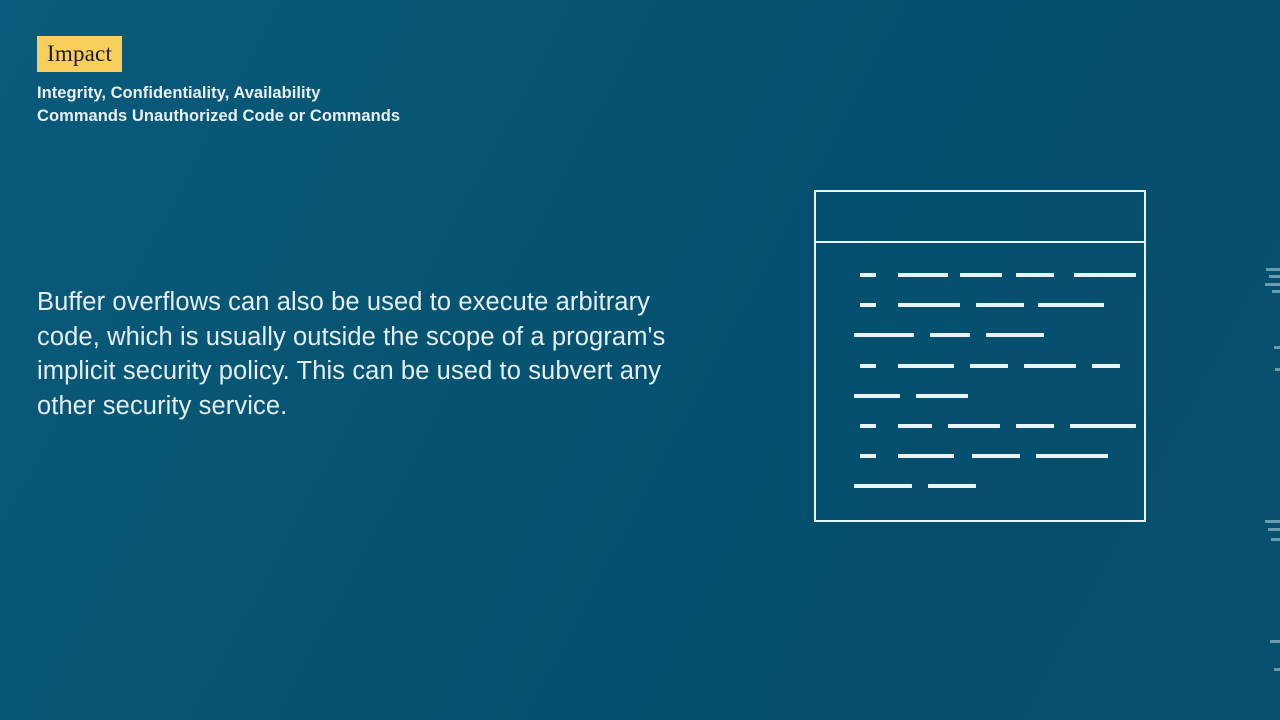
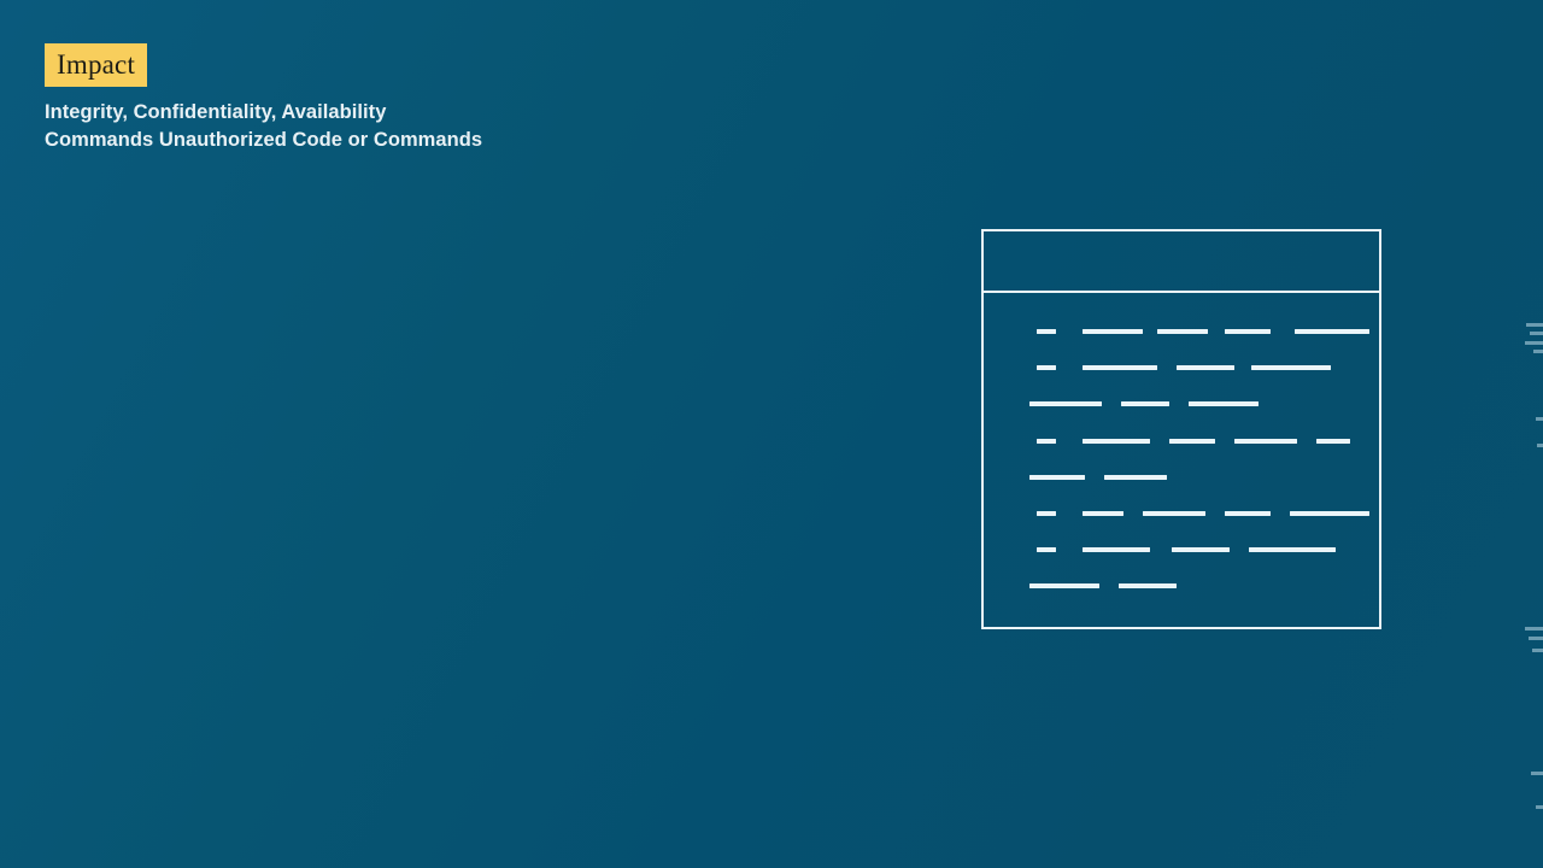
  Impact
  Integrity, Confidentiality, Availability
  Commands Unauthorized Code or Commands
- Buffer overflows can also be used to execute arbitrary code, which is usually outside the scope of a program's implicit security policy. This can be used to subvert any other security service.
